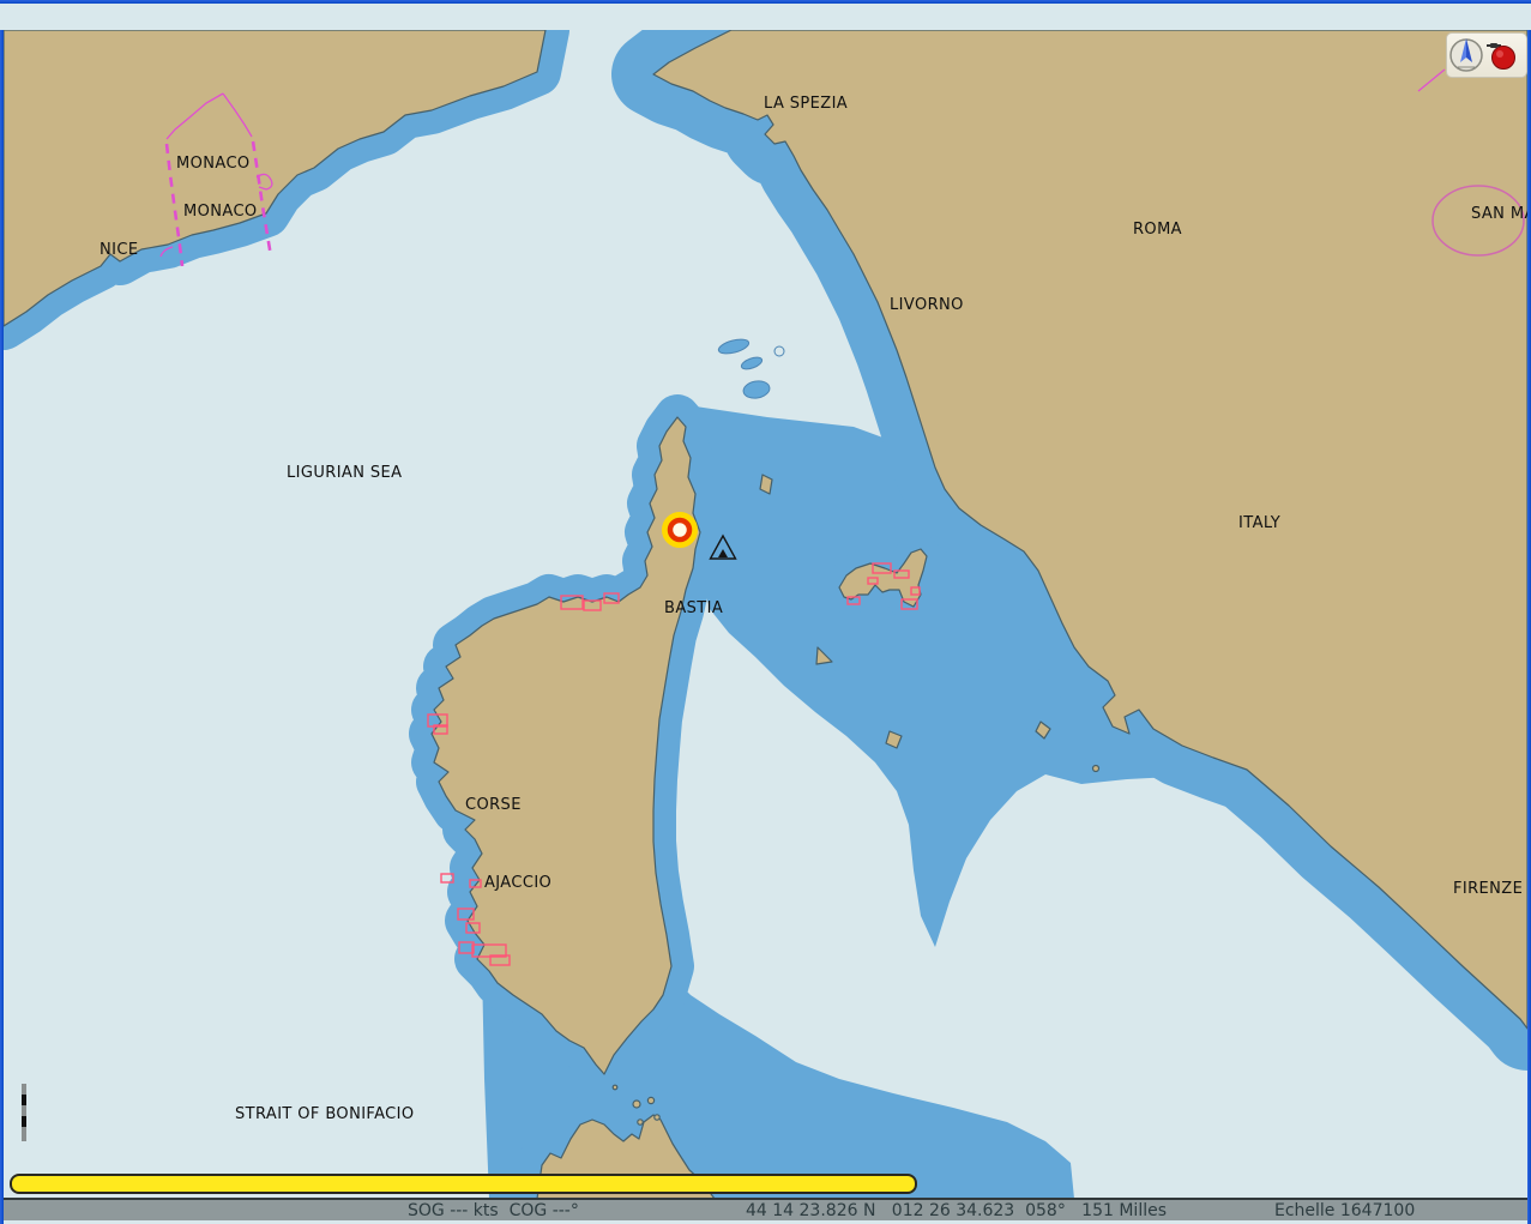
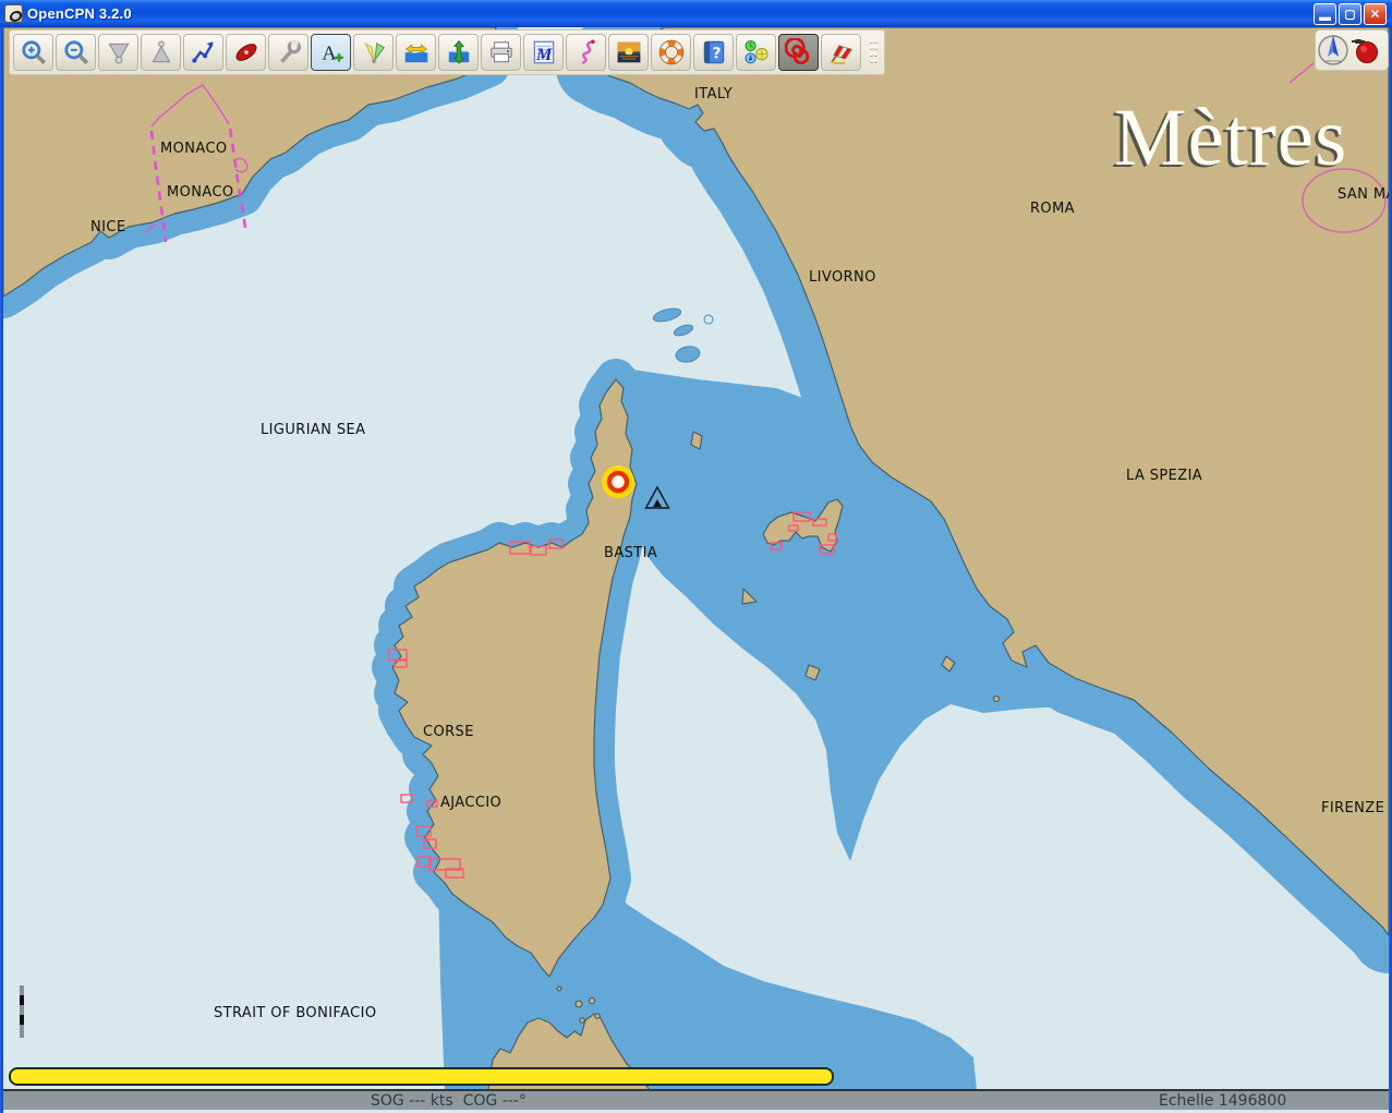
- LA SPEZIA
+ ITALY
  MONACO
  MONACO
  NICE
  ROMA
  LIVORNO
  LIGURIAN SEA
- ITALY
+ LA SPEZIA
  BASTIA
  CORSE
  AJACCIO
  FIRENZE
  STRAIT OF BONIFACIO
+ Mètres
+ A
+ M
+ ?
  SOG --- kts COG ---°
- 44 14 23.826 N 012 26 34.623 058° 151 Milles
- Echelle 1647100
+ Echelle 1496800
+ OpenCPN 3.2.0
+ ▬
+ ▢
+ ✕
